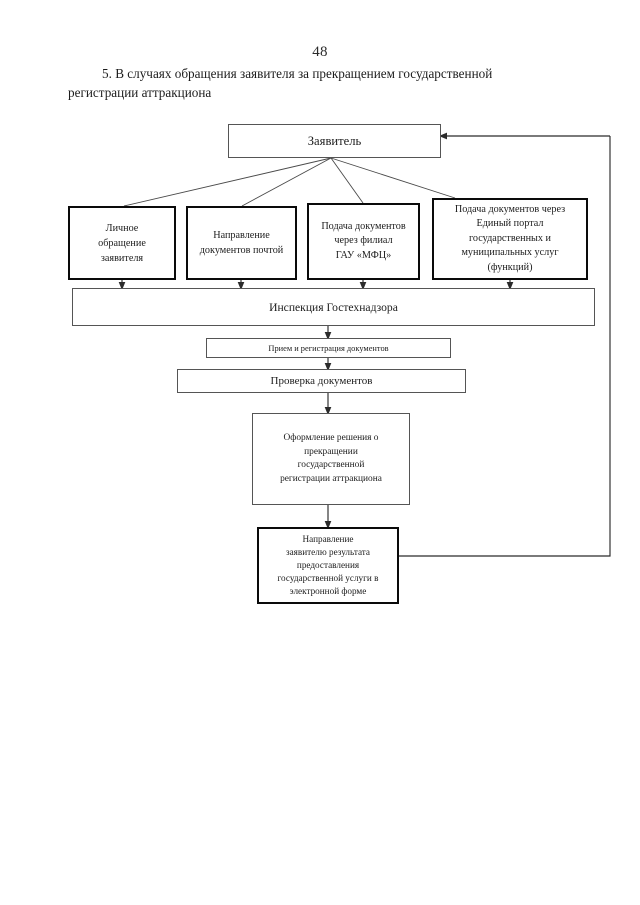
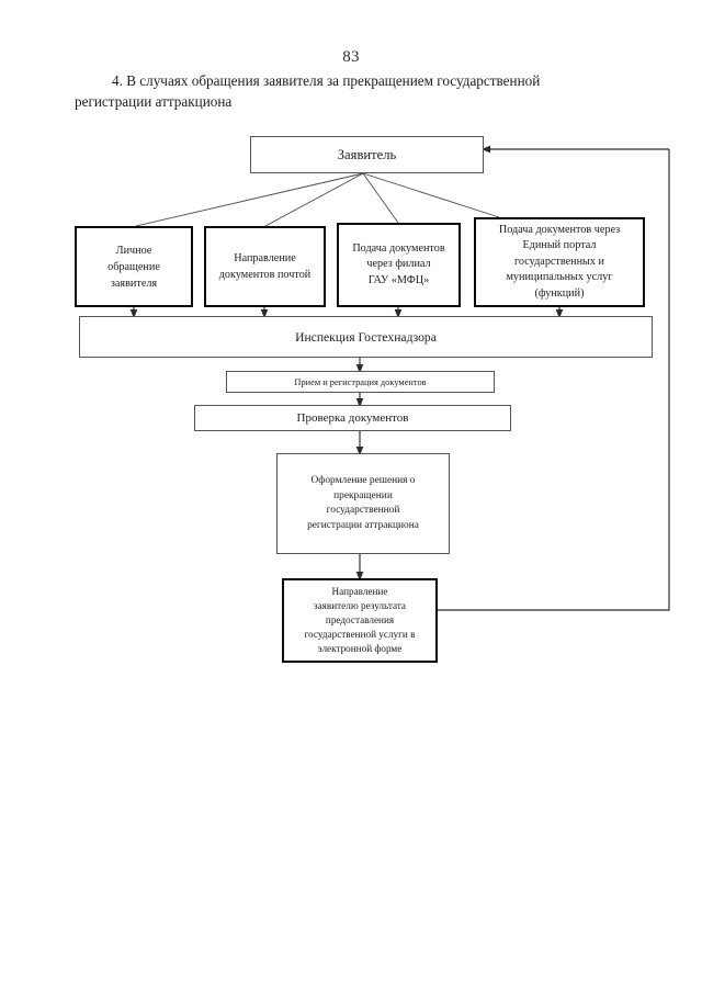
- 48
+ 83
- 5. В случаях обращения заявителя за прекращением государственной
+ 4. В случаях обращения заявителя за прекращением государственной
  регистрации аттракциона
  Заявитель
  Личное
  обращение
  заявителя
  Направление
  документов почтой
  Подача документов
  через филиал
  ГАУ «МФЦ»
  Подача документов через
  Единый портал
  государственных и
  муниципальных услуг
  (функций)
  Инспекция Гостехнадзора
  Прием и регистрация документов
  Проверка документов
  Оформление решения о
  прекращении
  государственной
  регистрации аттракциона
  Направление
  заявителю результата
  предоставления
  государственной услуги в
  электронной форме
